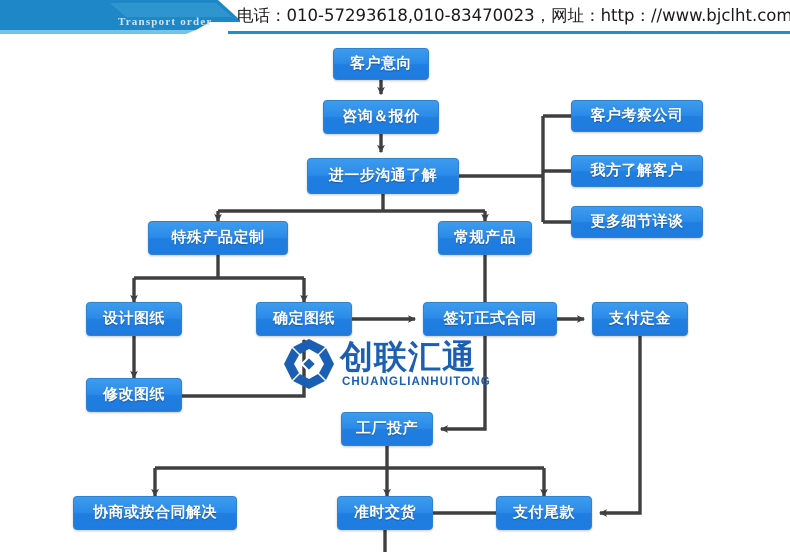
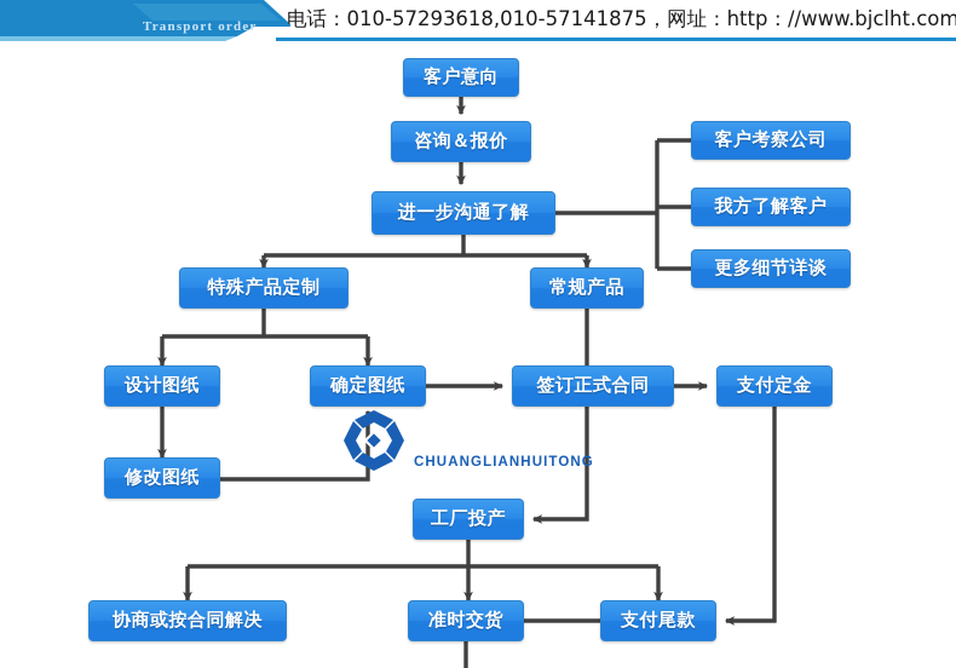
  Transport order
- 电话：010-57293618,010-83470023，网址：http：//www.bjclht.com
+ 电话：010-57293618,010-57141875，网址：http：//www.bjclht.com
  客户意向
  咨询＆报价
  进一步沟通了解
  客户考察公司
  我方了解客户
  更多细节详谈
  特殊产品定制
  常规产品
  设计图纸
  确定图纸
  签订正式合同
  支付定金
  修改图纸
  工厂投产
  协商或按合同解决
  准时交货
  支付尾款
- 创联汇通
  CHUANGLIANHUITONG
